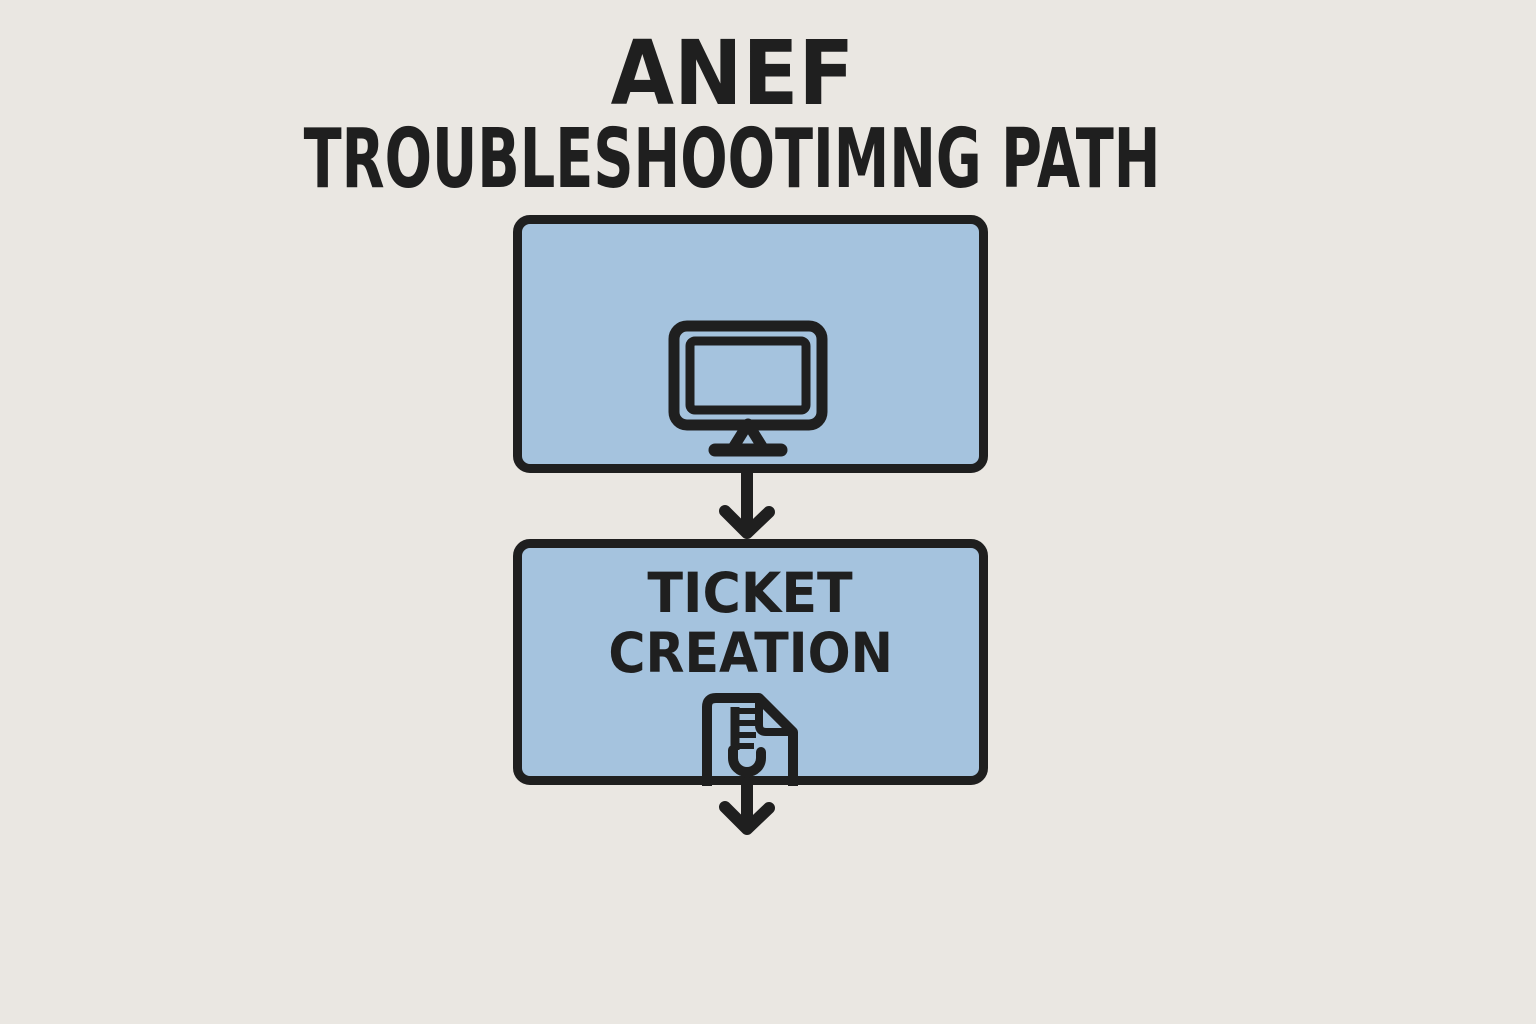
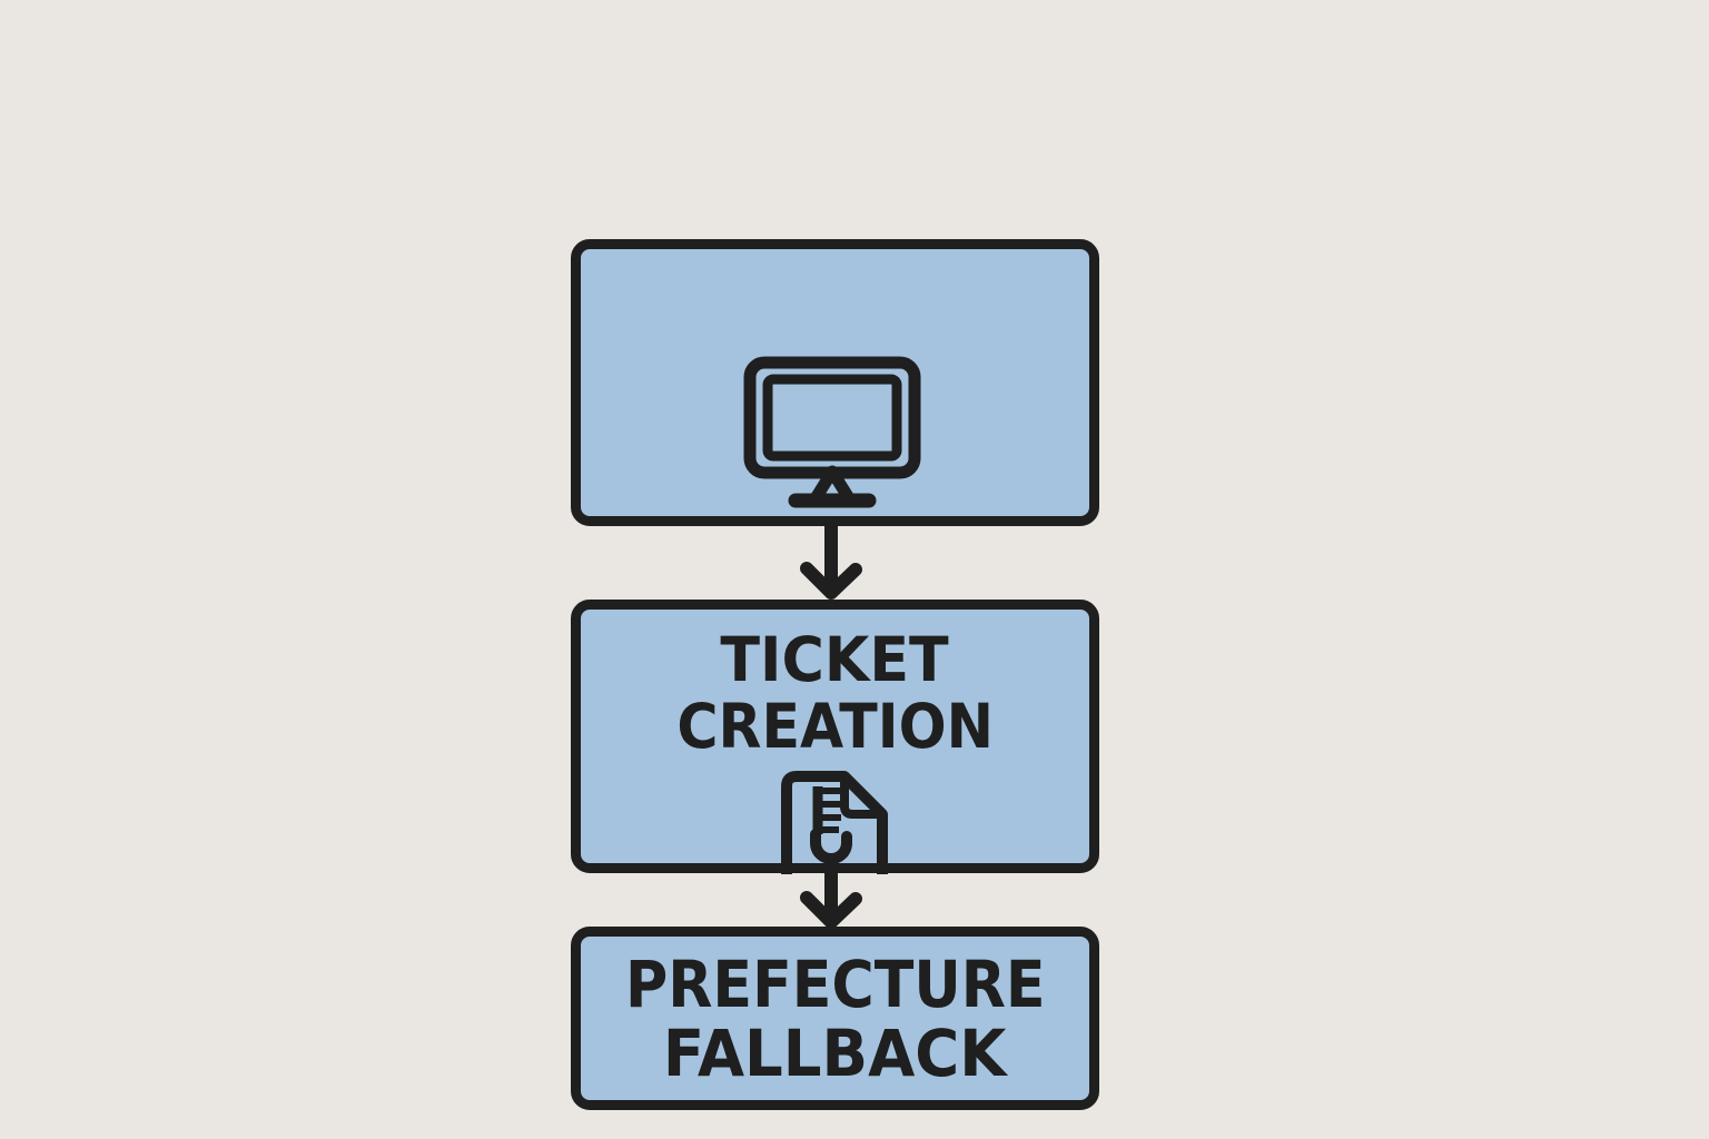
- ANEF
- TROUBLESHOOTIMNG PATH
  TICKET
  CREATION
+ PREFECTURE
+ FALLBACK
